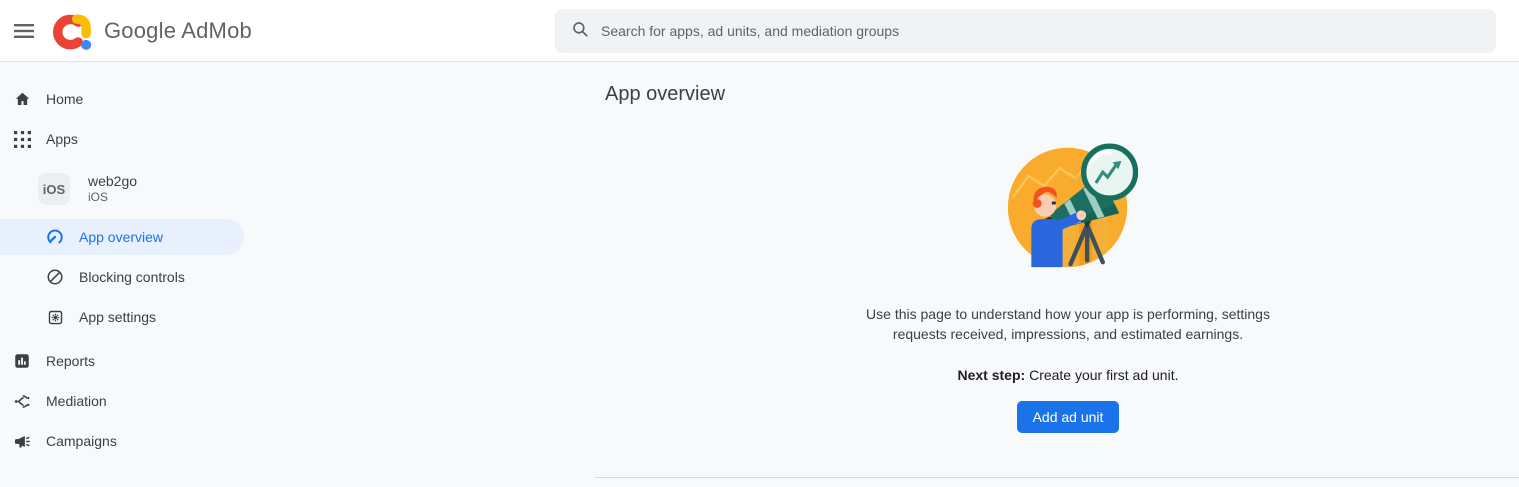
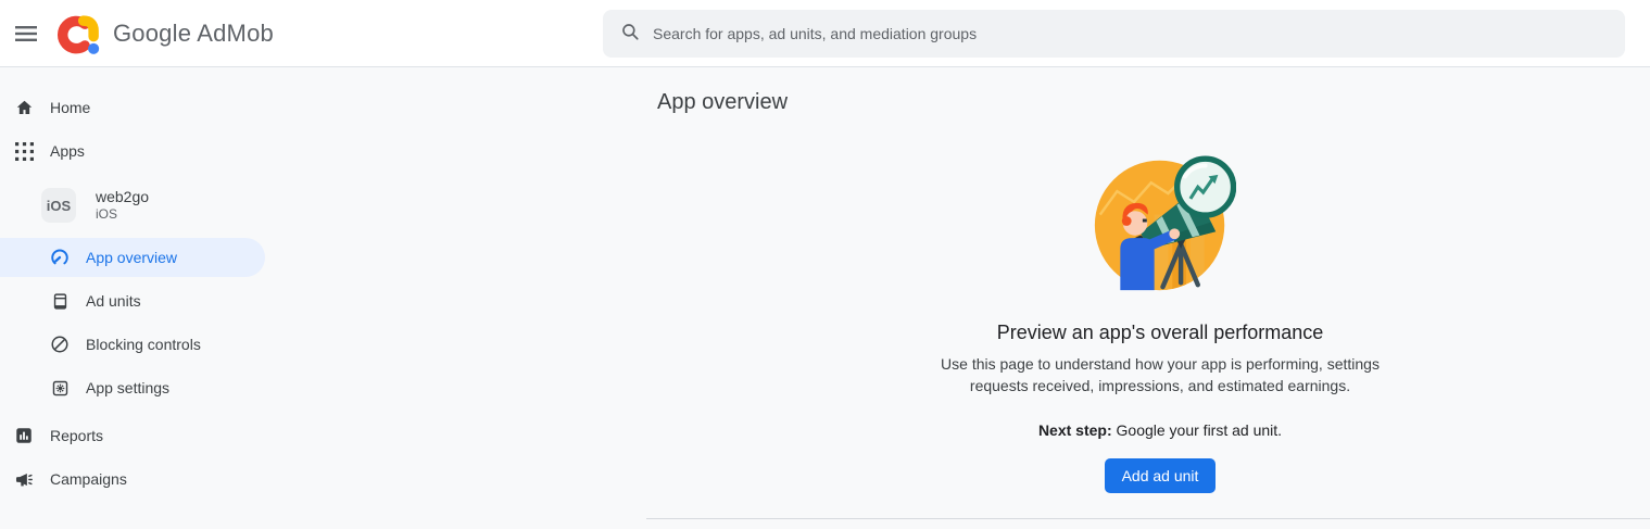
  Google AdMob
  Search for apps, ad units, and mediation groups
  Home
  Apps
  iOS
  web2go
  iOS
  App overview
+ Ad units
  Blocking controls
  App settings
  Reports
- Mediation
  Campaigns
  App overview
+ Preview an app's overall performance
  Use this page to understand how your app is performing, settings requests received, impressions, and estimated earnings.
- Next step: Create your first ad unit.
+ Next step: Google your first ad unit.
  Add ad unit
